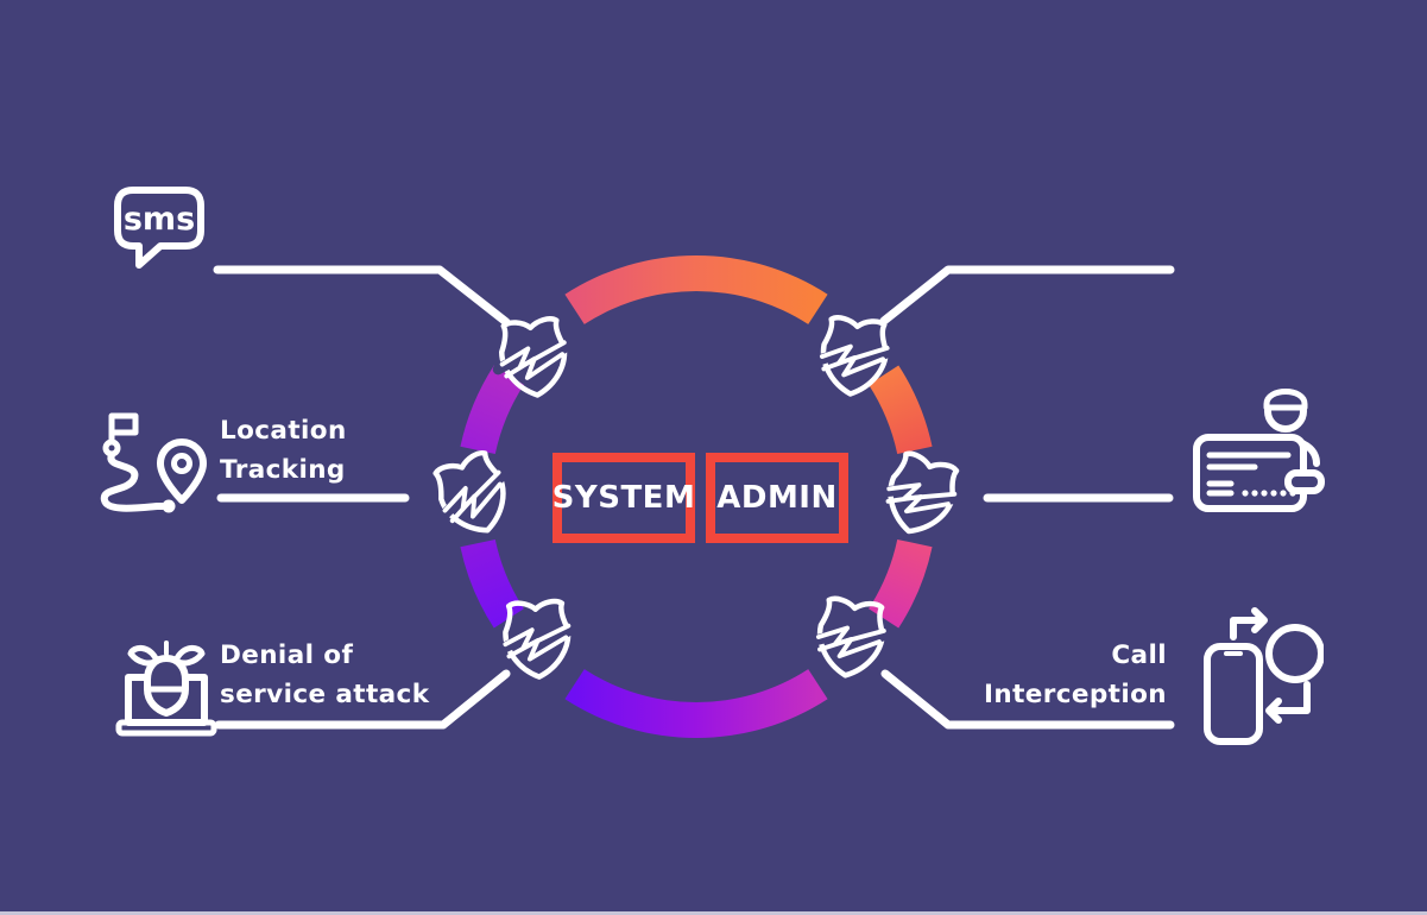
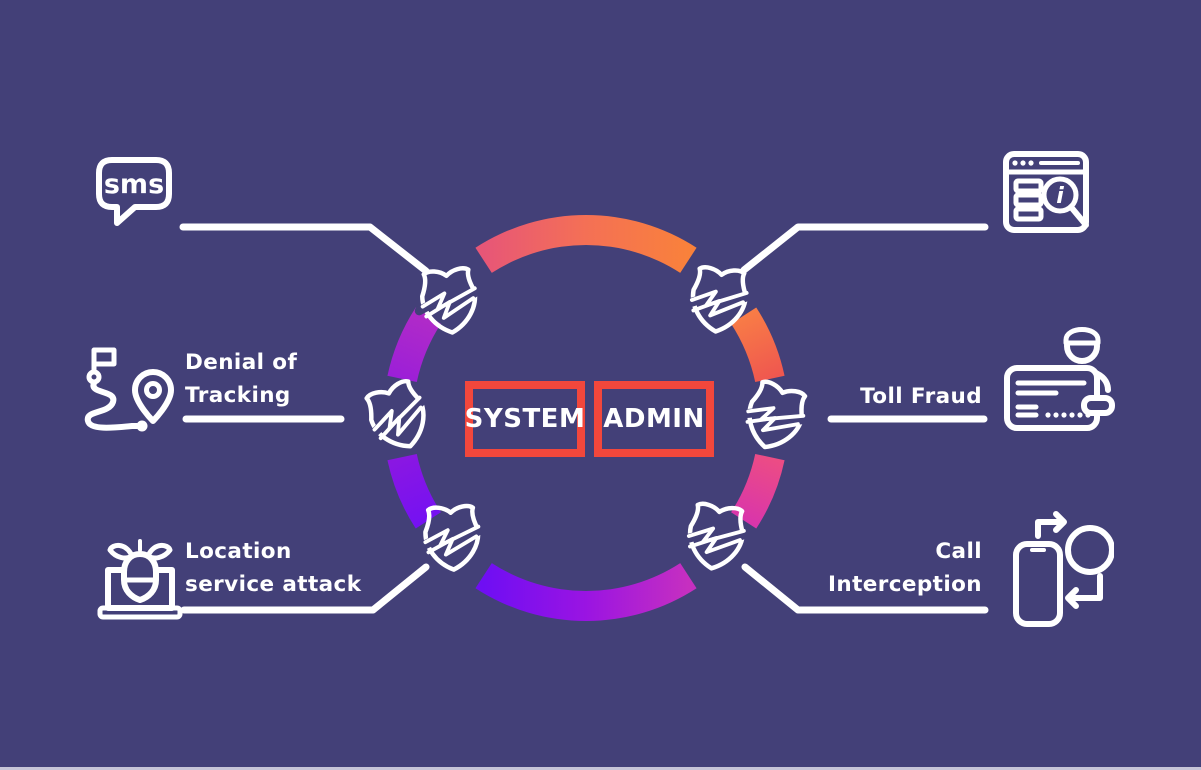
  SYSTEM
  ADMIN
  sms
- Location
+ Denial of
  Tracking
- Denial of
+ Location
  service attack
+ i
+ Toll Fraud
  Call
  Interception
